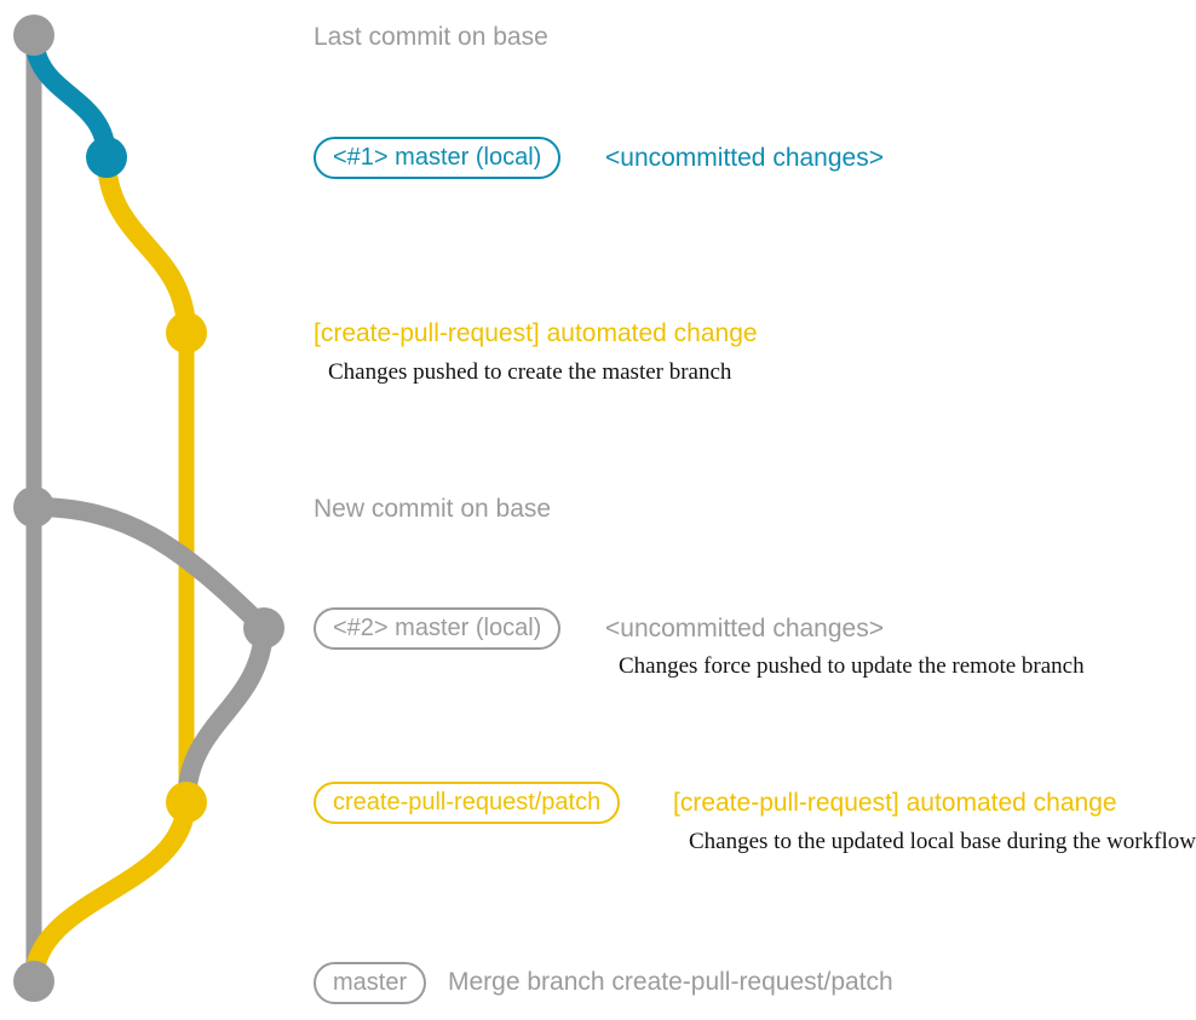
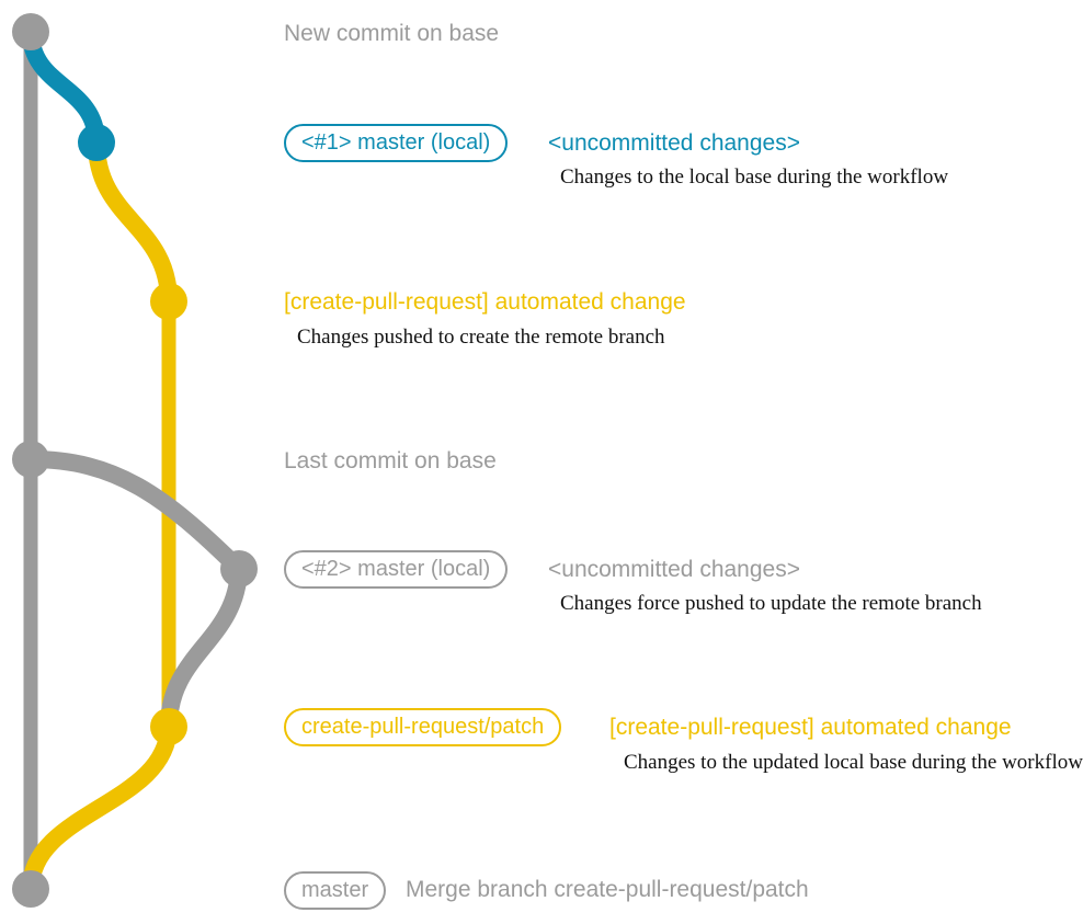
- Last commit on base
+ New commit on base
  <#1> master (local)
  <uncommitted changes>
+ Changes to the local base during the workflow
  [create-pull-request] automated change
- Changes pushed to create the master branch
+ Changes pushed to create the remote branch
- New commit on base
+ Last commit on base
  <#2> master (local)
  <uncommitted changes>
  Changes force pushed to update the remote branch
  create-pull-request/patch
  [create-pull-request] automated change
  Changes to the updated local base during the workflow
  master
  Merge branch create-pull-request/patch
